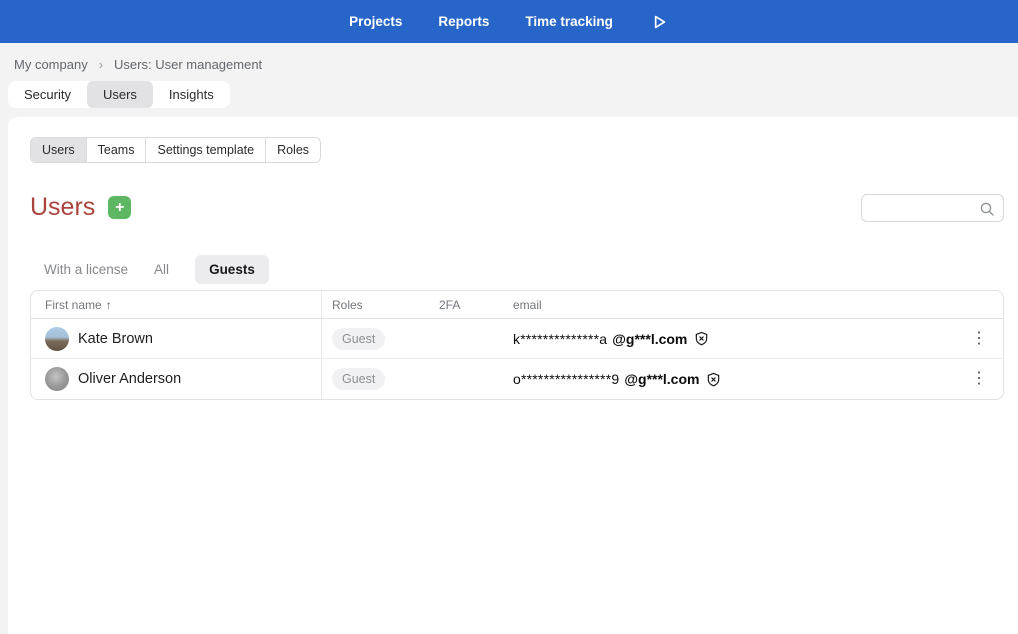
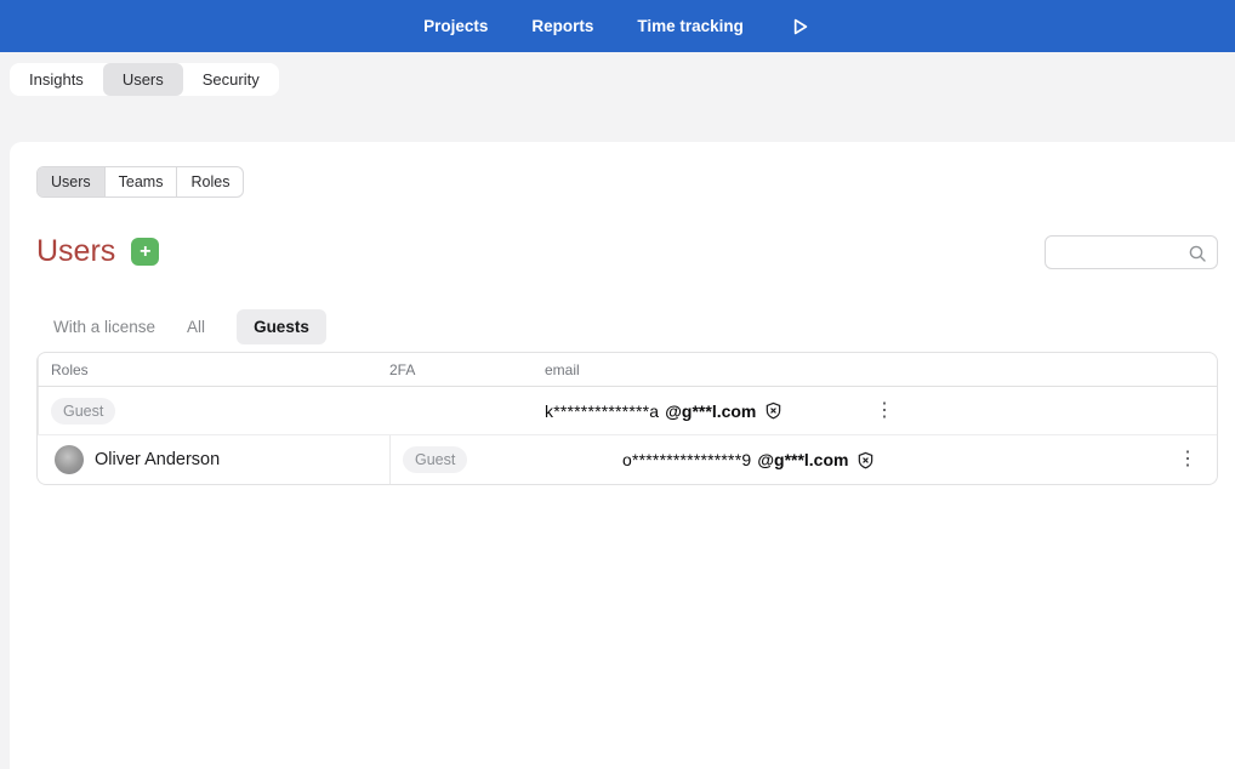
  Projects
  Reports
  Time tracking
- My company
- ›
- Users: User management
- Security
+ Insights
  Users
- Insights
+ Security
  Users
  Teams
- Settings template
  Roles
  Users
  +
  With a license
  All
  Guests
- First name
- ↑
  Roles
  2FA
  email
- Kate Brown
  Guest
  k**************a
  @g***l.com
  ⋮
  Oliver Anderson
  Guest
  o****************9
  @g***l.com
  ⋮
